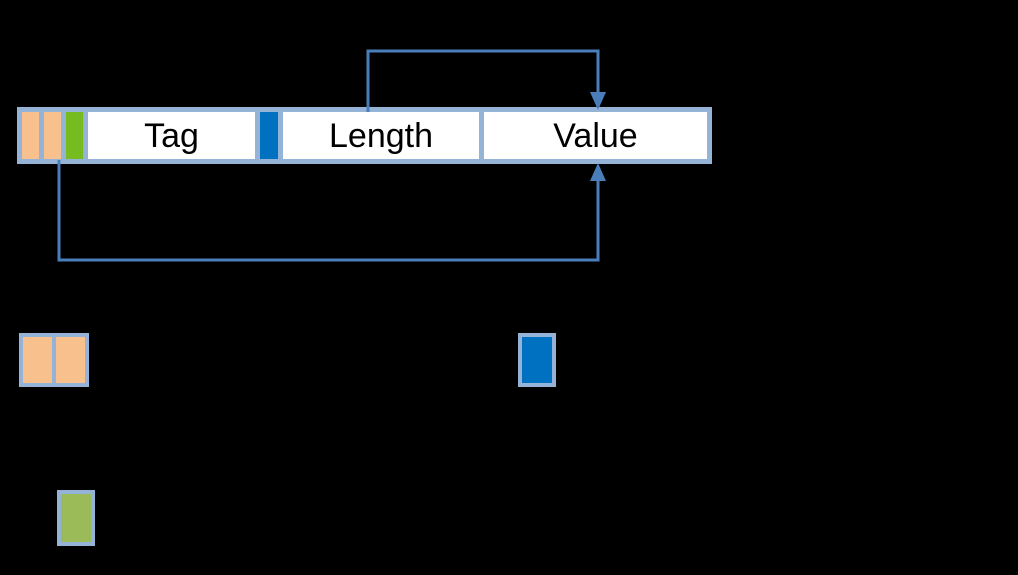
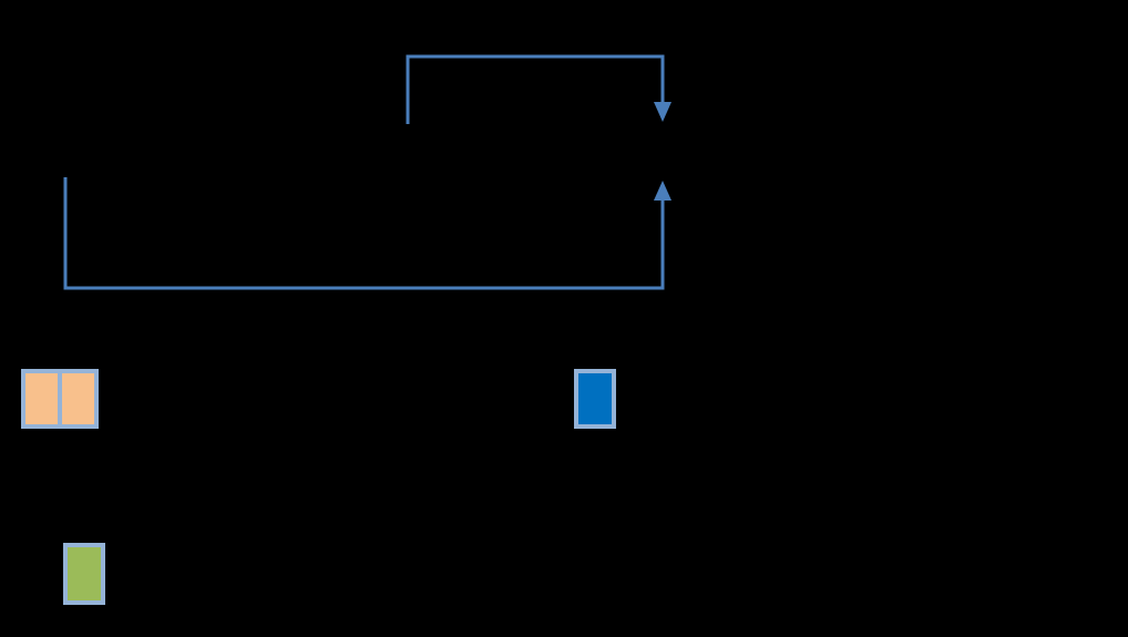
- Tag
- Length
- Value
